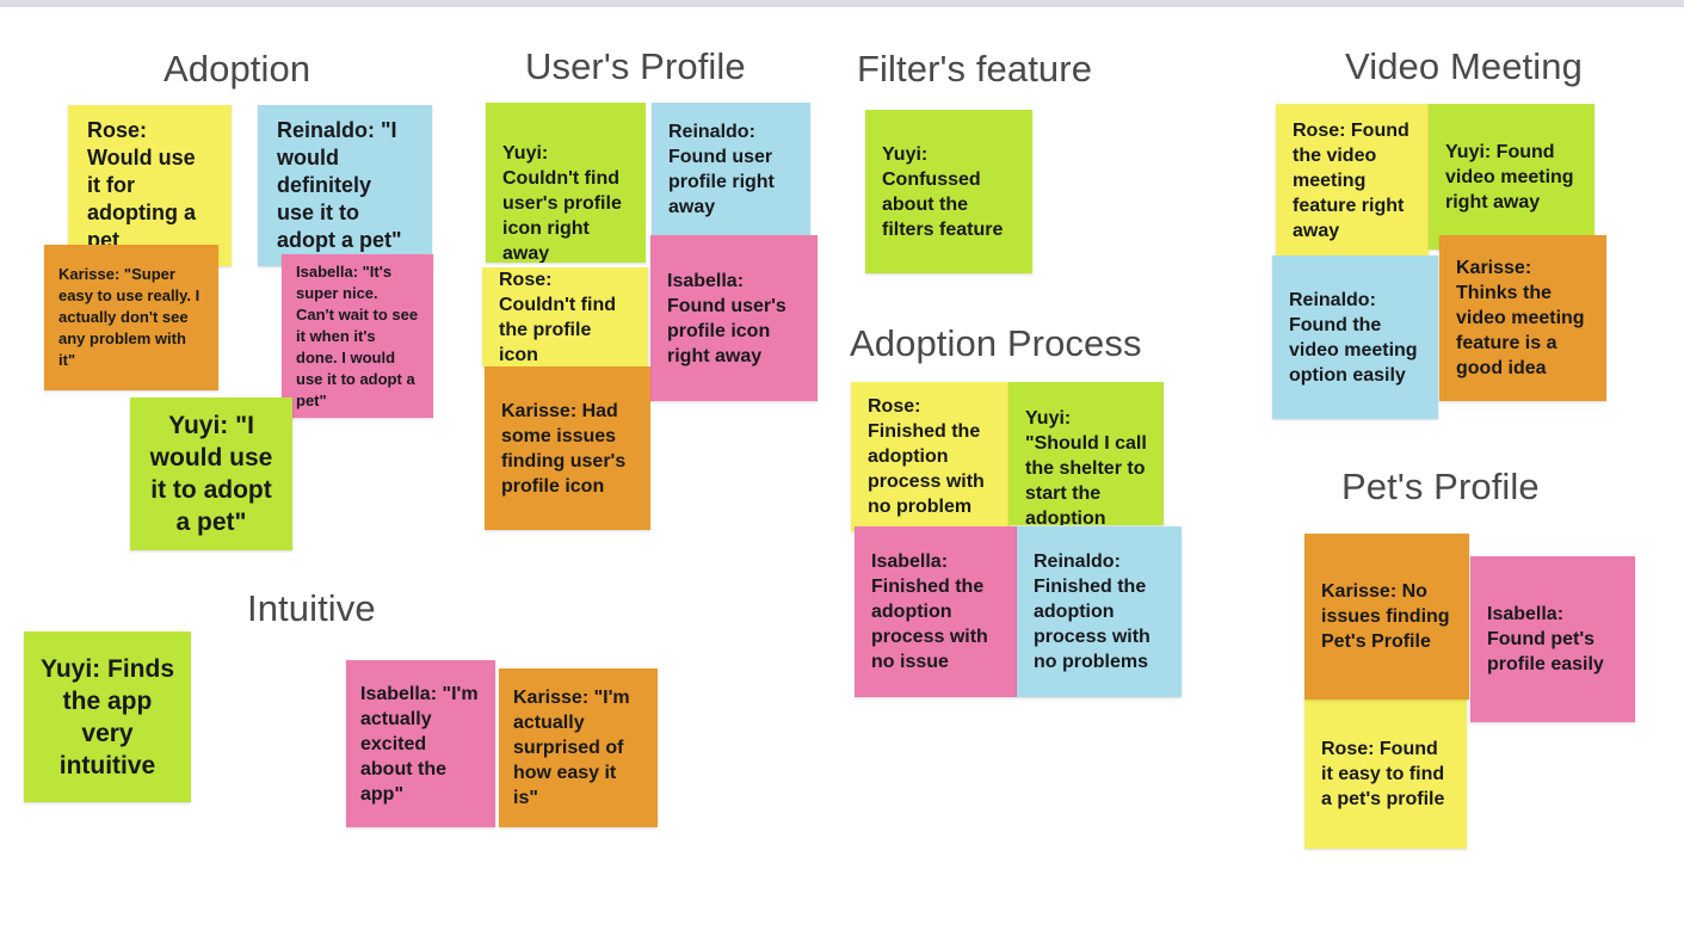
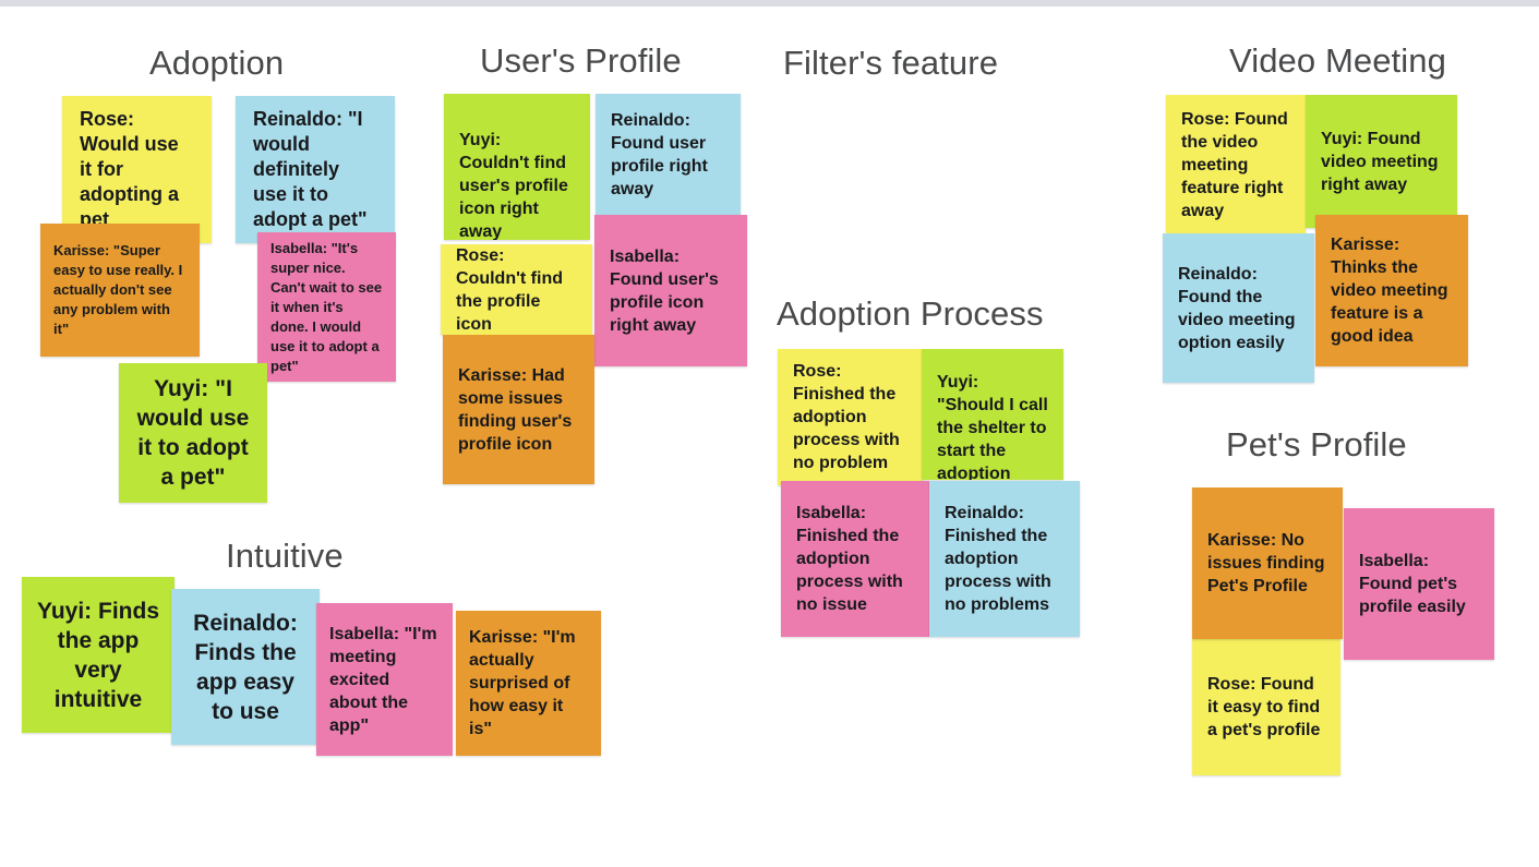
  Adoption
  Karisse: "Super easy to use really. I actually don't see any problem with it"
  Rose: Would use it for adopting a pet
  Reinaldo: "I would definitely use it to adopt a pet"
  Isabella: "It's super nice. Can't wait to see it when it's done. I would use it to adopt a pet"
  Yuyi: "I would use it to adopt a pet"
  Intuitive
  Yuyi: Finds the app very intuitive
+ Reinaldo: Finds the app easy to use
- Isabella: "I'm actually excited about the app"
+ Isabella: "I'm meeting excited about the app"
  Karisse: "I'm actually surprised of how easy it is"
  User's Profile
  Yuyi: Couldn't find user's profile icon right away
  Reinaldo: Found user profile right away
  Rose: Couldn't find the profile icon
  Isabella: Found user's profile icon right away
  Karisse: Had some issues finding user's profile icon
  Filter's feature
- Yuyi: Confussed about the filters feature
  Adoption Process
  Rose: Finished the adoption process with no problem
  Yuyi: "Should I call the shelter to start the adoption
  Isabella: Finished the adoption process with no issue
  Reinaldo: Finished the adoption process with no problems
  Video Meeting
  Rose: Found the video meeting feature right away
  Yuyi: Found video meeting right away
  Reinaldo: Found the video meeting option easily
  Karisse: Thinks the video meeting feature is a good idea
  Pet's Profile
  Karisse: No issues finding Pet's Profile
  Isabella: Found pet's profile easily
  Rose: Found it easy to find a pet's profile
